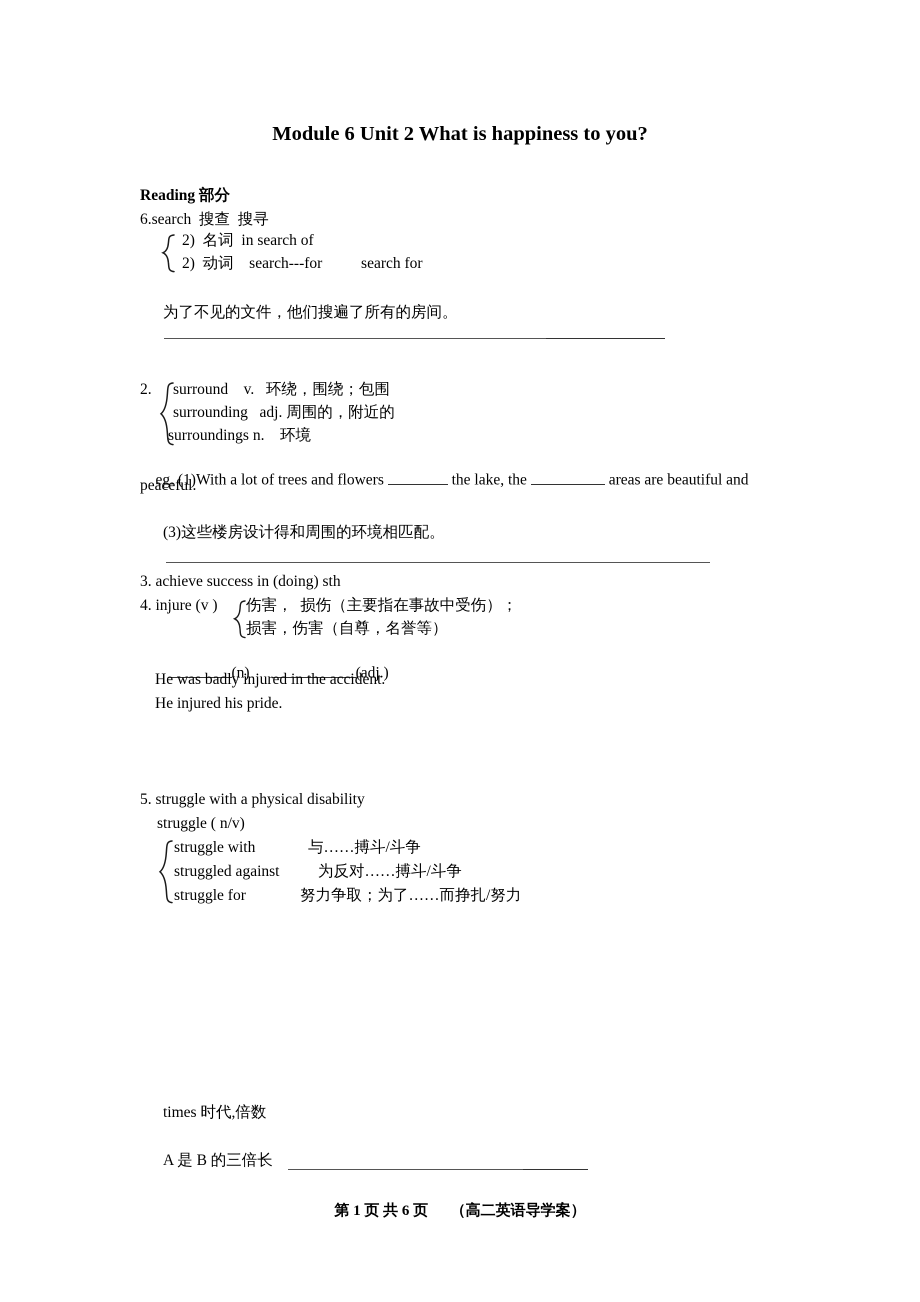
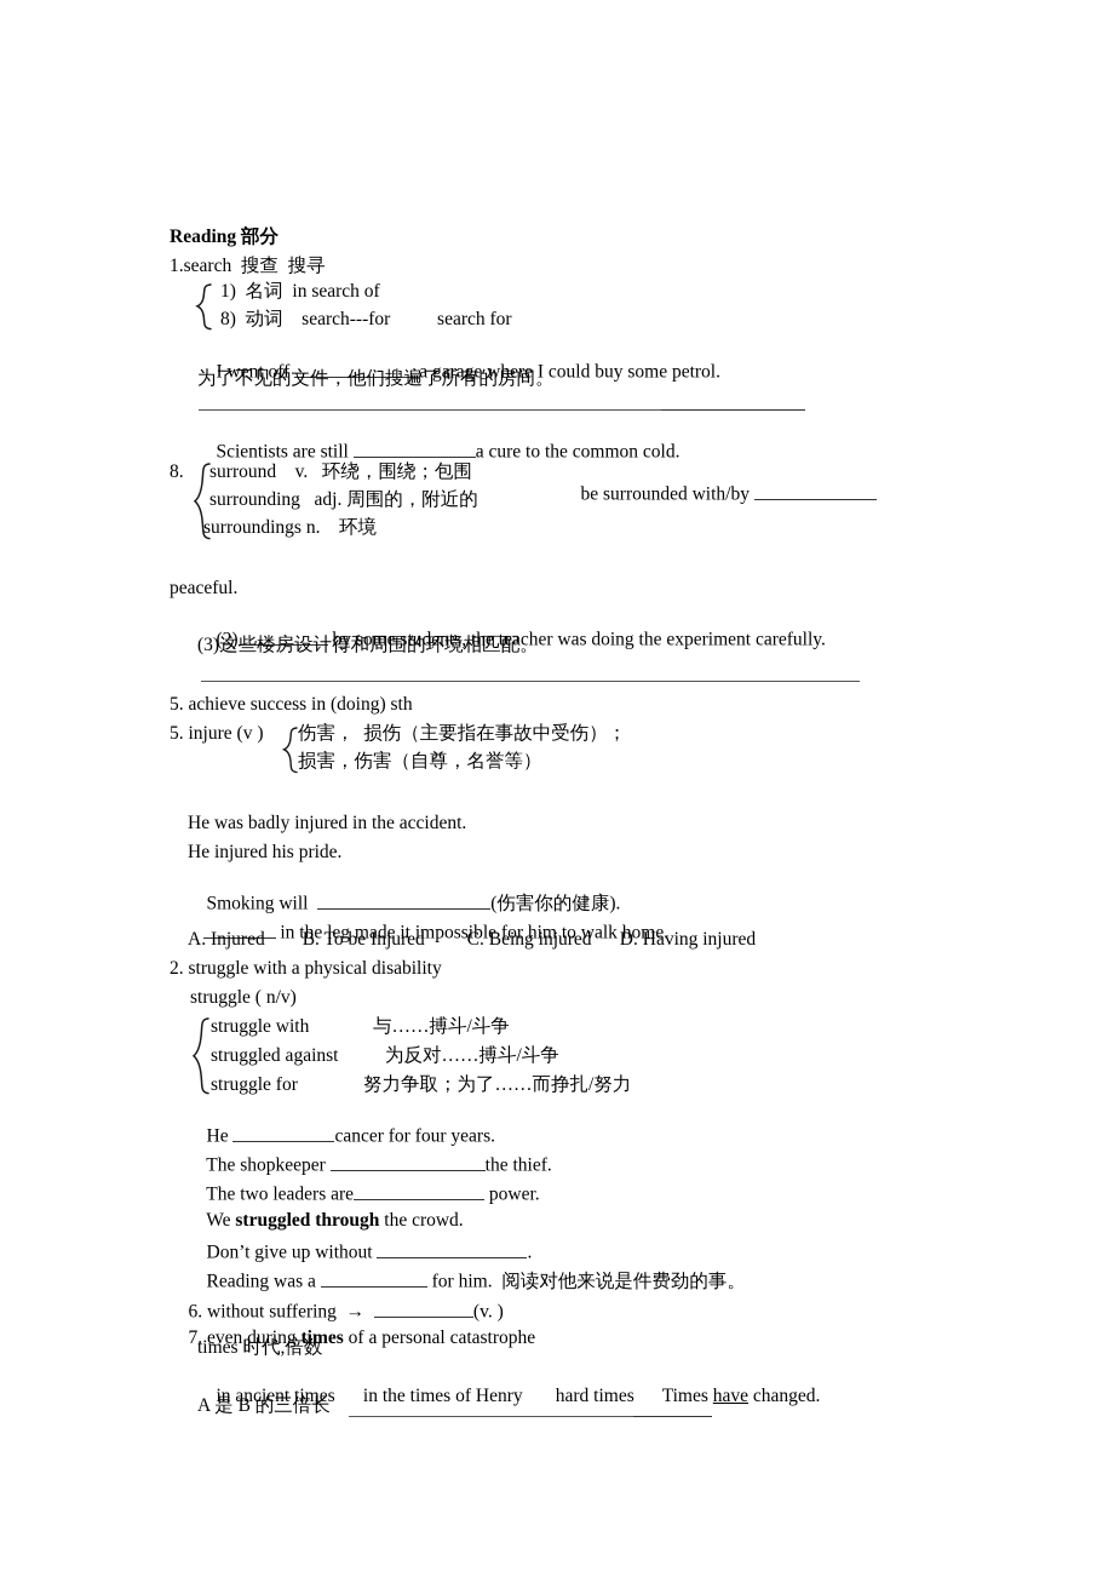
- Module 6 Unit 2 What is happiness to you?
  Reading 部分
- 6.search 搜查 搜寻
+ 1.search 搜查 搜寻
- 2) 名词 in search of
+ 1) 名词 in search of
- 2) 动词 search---for search for
+ 8) 动词 search---for search for
+ I went off a garage where I could buy some petrol.
  为了不见的文件，他们搜遍了所有的房间。
+ Scientists are still a cure to the common cold.
- 2.
+ 8.
  surround v. 环绕，围绕；包围
+ be surrounded with/by
  surrounding adj. 周围的，附近的
  surroundings n. 环境
- eg. (1)With a lot of trees and flowers the lake, the areas are beautiful and
  peaceful.
+ (2) by some students, the teacher was doing the experiment carefully.
  (3)这些楼房设计得和周围的环境相匹配。
- 3. achieve success in (doing) sth
+ 5. achieve success in (doing) sth
- 4. injure (v )
+ 5. injure (v )
  伤害， 损伤（主要指在事故中受伤）；
  损害，伤害（自尊，名誉等）
- (n) (adj.)
  He was badly injured in the accident.
  He injured his pride.
+ Smoking will (伤害你的健康).
+ in the leg made it impossible for him to walk home.
+ A. Injured B. To be Injured C. Being injured D. Having injured
- 5. struggle with a physical disability
+ 2. struggle with a physical disability
  struggle ( n/v)
  struggle with
  与……搏斗/斗争
  struggled against
  为反对……搏斗/斗争
  struggle for
  努力争取；为了……而挣扎/努力
+ He cancer for four years.
+ The shopkeeper the thief.
+ The two leaders are power.
+ We struggled through the crowd.
+ Don’t give up without .
+ Reading was a for him. 阅读对他来说是件费劲的事。
+ 6. without suffering → (v. )
+ 7. even during times of a personal catastrophe
  times 时代,倍数
+ in ancient times in the times of Henry hard times Times have changed.
  A 是 B 的三倍长
- 第 1 页 共 6 页 （高二英语导学案）
